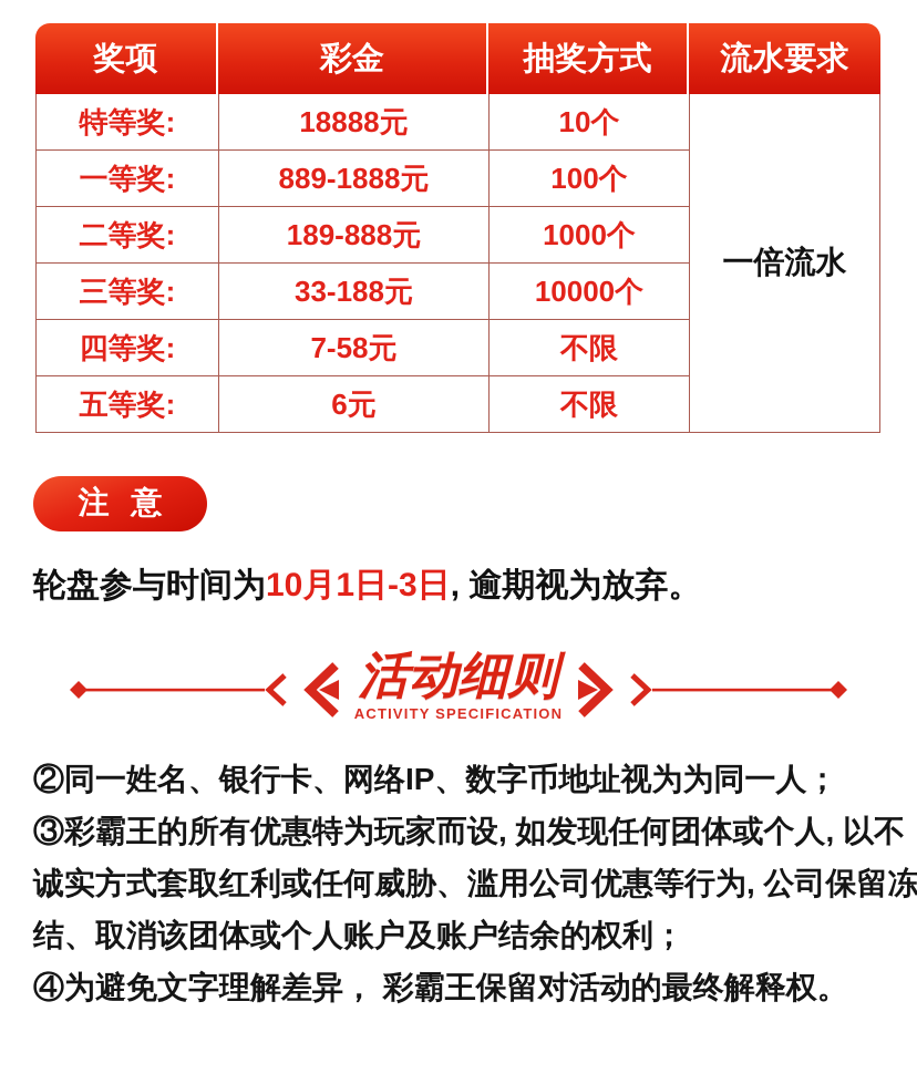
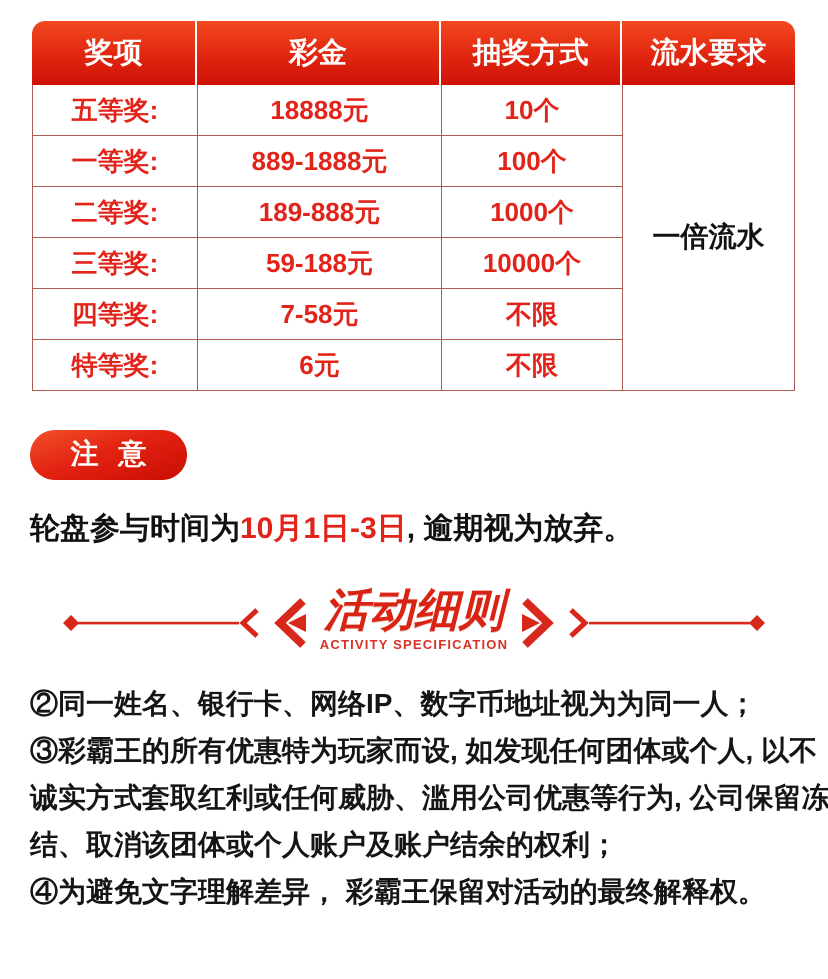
  奖项
  彩金
  抽奖方式
  流水要求
- 特等奖:
+ 五等奖:
  18888元
  10个
  一等奖:
  889-1888元
  100个
  二等奖:
  189-888元
  1000个
  三等奖:
- 33-188元
+ 59-188元
  10000个
  四等奖:
  7-58元
  不限
- 五等奖:
+ 特等奖:
  6元
  不限
  一倍流水
  注 意
  轮盘参与时间为10月1日-3日, 逾期视为放弃。
  活动细则
  ACTIVITY SPECIFICATION
  ②同一姓名、银行卡、网络IP、数字币地址视为为同一人；
  ③彩霸王的所有优惠特为玩家而设, 如发现任何团体或个人, 以不
  诚实方式套取红利或任何威胁、滥用公司优惠等行为, 公司保留冻
  结、取消该团体或个人账户及账户结余的权利；
  ④为避免文字理解差异， 彩霸王保留对活动的最终解释权。
